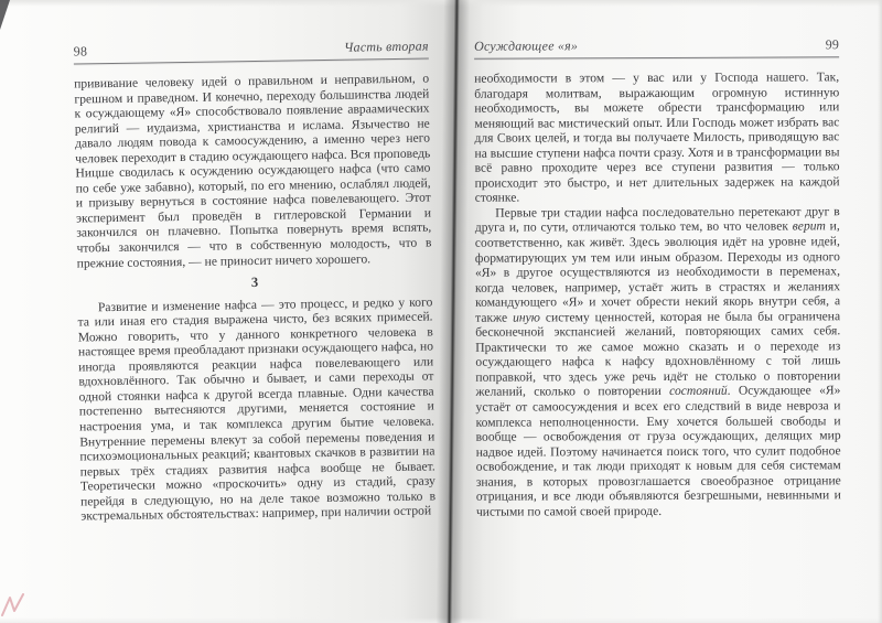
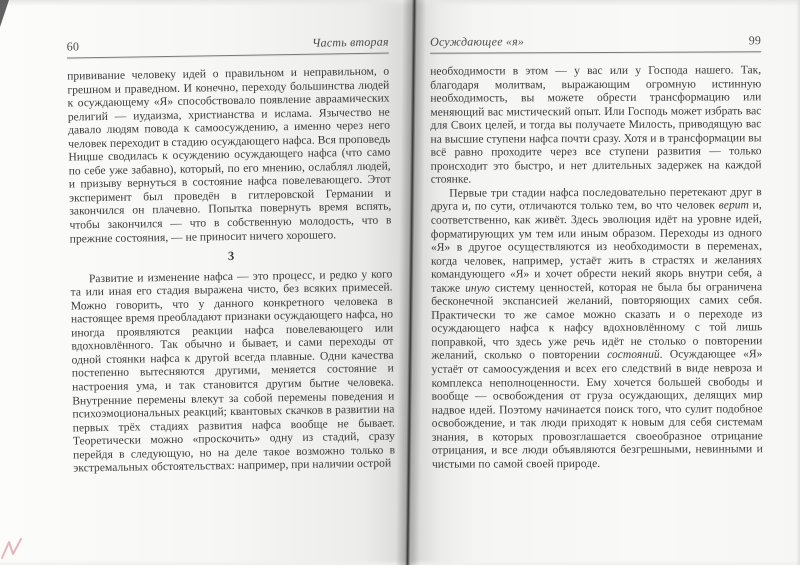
- 98
+ 60
  Часть вторая
  прививание человеку идей о правильном и неправильном, о грешном и праведном. И конечно, переходу большинства людей к осуждающему «Я» способствовало появление авраамических религий — иудаизма, христианства и ислама. Язычество не давало людям повода к самоосуждению, а именно через него человек переходит в стадию осуждающего нафса. Вся проповедь Ницше сводилась к осуждению осуждающего нафса (что само по себе уже забавно), который, по его мнению, ослаблял людей, и призыву вернуться в состояние нафса повелевающего. Этот эксперимент был проведён в гитлеровской Германии и закончился он плачевно. Попытка повернуть время вспять, чтобы закончился — что в собственную молодость, что в прежние состояния, — не приносит ничего хорошего.
  3
- Развитие и изменение нафса — это процесс, и редко у кого та или иная его стадия выражена чисто, без всяких примесей. Можно говорить, что у данного конкретного человека в настоящее время преобладают признаки осуждающего нафса, но иногда проявляются реакции нафса повелевающего или вдохновлённого. Так обычно и бывает, и сами переходы от одной стоянки нафса к другой всегда плавные. Одни качества постепенно вытесняются другими, меняется состояние и настроения ума, и так комплекса другим бытие человека. Внутренние перемены влекут за собой перемены поведения и психоэмоциональных реакций; квантовых скачков в развитии на первых трёх стадиях развития нафса вообще не бывает. Теоретически можно «проскочить» одну из стадий, сразу перейдя в следующую, но на деле такое возможно только в экстремальных обстоятельствах: например, при наличии острой
+ Развитие и изменение нафса — это процесс, и редко у кого та или иная его стадия выражена чисто, без всяких примесей. Можно говорить, что у данного конкретного человека в настоящее время преобладают признаки осуждающего нафса, но иногда проявляются реакции нафса повелевающего или вдохновлённого. Так обычно и бывает, и сами переходы от одной стоянки нафса к другой всегда плавные. Одни качества постепенно вытесняются другими, меняется состояние и настроения ума, и так становится другим бытие человека. Внутренние перемены влекут за собой перемены поведения и психоэмоциональных реакций; квантовых скачков в развитии на первых трёх стадиях развития нафса вообще не бывает. Теоретически можно «проскочить» одну из стадий, сразу перейдя в следующую, но на деле такое возможно только в экстремальных обстоятельствах: например, при наличии острой
  Осуждающее «я»
  99
  необходимости в этом — у вас или у Господа нашего. Так, благодаря молитвам, выражающим огромную истинную необходимость, вы можете обрести трансформацию или меняющий вас мистический опыт. Или Господь может избрать вас для Своих целей, и тогда вы получаете Милость, приводящую вас на высшие ступени нафса почти сразу. Хотя и в трансформации вы всё равно проходите через все ступени развития — только происходит это быстро, и нет длительных задержек на каждой стоянке.
  Первые три стадии нафса последовательно перетекают друг в друга и, по сути, отличаются только тем, во что человек верит и, соответственно, как живёт. Здесь эволюция идёт на уровне идей, форматирующих ум тем или иным образом. Переходы из одного «Я» в другое осуществляются из необходимости в переменах, когда человек, например, устаёт жить в страстях и желаниях командующего «Я» и хочет обрести некий якорь внутри себя, а также иную систему ценностей, которая не была бы ограничена бесконечной экспансией желаний, повторяющих самих себя. Практически то же самое можно сказать и о переходе из осуждающего нафса к нафсу вдохновлённому с той лишь поправкой, что здесь уже речь идёт не столько о повторении желаний, сколько о повторении состояний. Осуждающее «Я» устаёт от самоосуждения и всех его следствий в виде невроза и комплекса неполноценности. Ему хочется большей свободы и вообще — освобождения от груза осуждающих, делящих мир надвое идей. Поэтому начинается поиск того, что сулит подобное освобождение, и так люди приходят к новым для себя системам знания, в которых провозглашается своеобразное отрицание отрицания, и все люди объявляются безгрешными, невинными и чистыми по самой своей природе.
